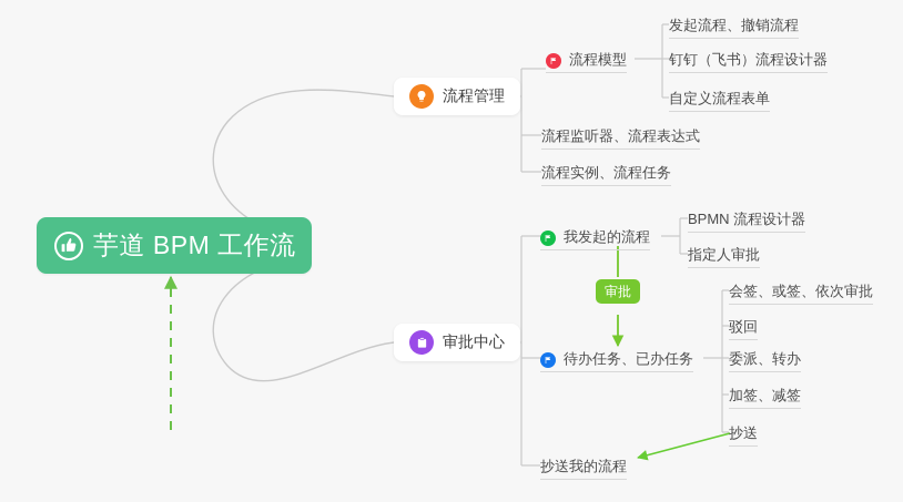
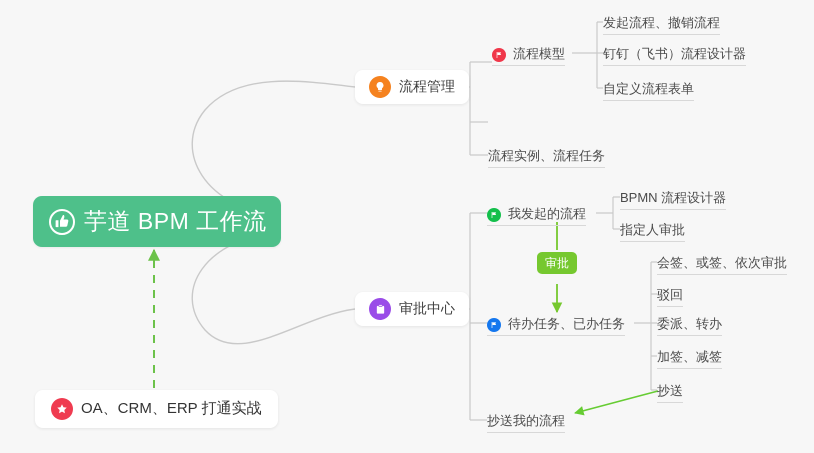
  芋道 BPM 工作流
  流程管理
  流程模型
  发起流程、撤销流程
  钉钉（飞书）流程设计器
  自定义流程表单
- 流程监听器、流程表达式
  流程实例、流程任务
  审批中心
  我发起的流程
  BPMN 流程设计器
  指定人审批
  待办任务、已办任务
  会签、或签、依次审批
  驳回
  委派、转办
  加签、减签
  抄送
  抄送我的流程
  审批
+ OA、CRM、ERP 打通实战
